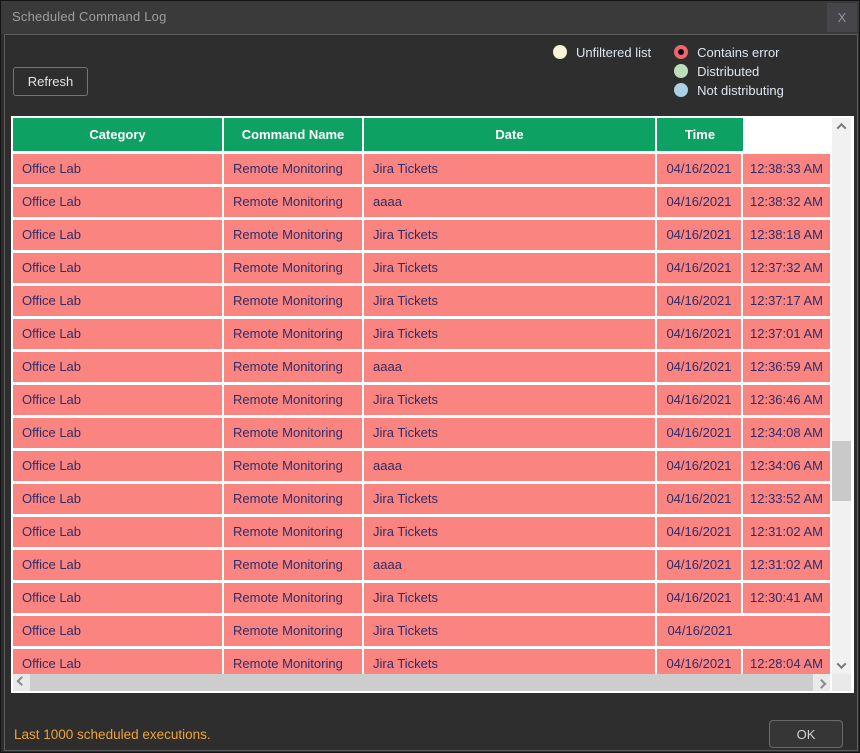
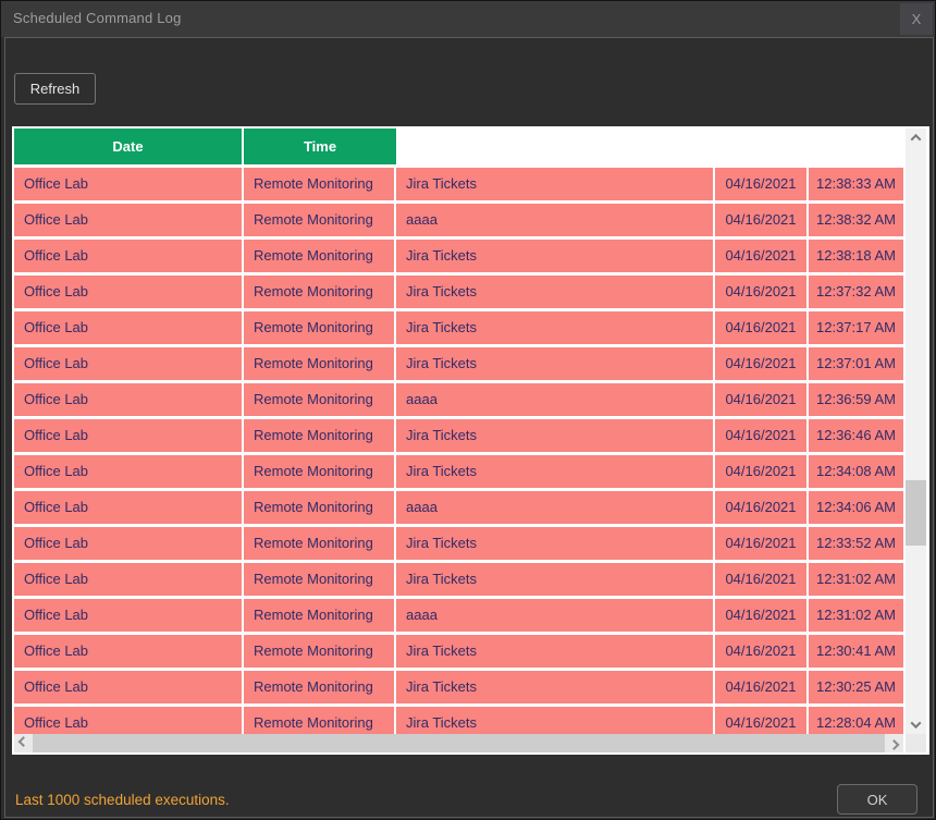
  Scheduled Command Log
  X
  Refresh
- Unfiltered list
- Contains error
- Distributed
- Not distributing
- Category
- Command Name
  Date
  Time
  Office Lab
  Remote Monitoring
  Jira Tickets
  04/16/2021
  12:38:33 AM
  Office Lab
  Remote Monitoring
  aaaa
  04/16/2021
  12:38:32 AM
  Office Lab
  Remote Monitoring
  Jira Tickets
  04/16/2021
  12:38:18 AM
  Office Lab
  Remote Monitoring
  Jira Tickets
  04/16/2021
  12:37:32 AM
  Office Lab
  Remote Monitoring
  Jira Tickets
  04/16/2021
  12:37:17 AM
  Office Lab
  Remote Monitoring
  Jira Tickets
  04/16/2021
  12:37:01 AM
  Office Lab
  Remote Monitoring
  aaaa
  04/16/2021
  12:36:59 AM
  Office Lab
  Remote Monitoring
  Jira Tickets
  04/16/2021
  12:36:46 AM
  Office Lab
  Remote Monitoring
  Jira Tickets
  04/16/2021
  12:34:08 AM
  Office Lab
  Remote Monitoring
  aaaa
  04/16/2021
  12:34:06 AM
  Office Lab
  Remote Monitoring
  Jira Tickets
  04/16/2021
  12:33:52 AM
  Office Lab
  Remote Monitoring
  Jira Tickets
  04/16/2021
  12:31:02 AM
  Office Lab
  Remote Monitoring
  aaaa
  04/16/2021
  12:31:02 AM
  Office Lab
  Remote Monitoring
  Jira Tickets
  04/16/2021
  12:30:41 AM
  Office Lab
  Remote Monitoring
  Jira Tickets
  04/16/2021
+ 12:30:25 AM
  Office Lab
  Remote Monitoring
  Jira Tickets
  04/16/2021
  12:28:04 AM
  Last 1000 scheduled executions.
  OK
